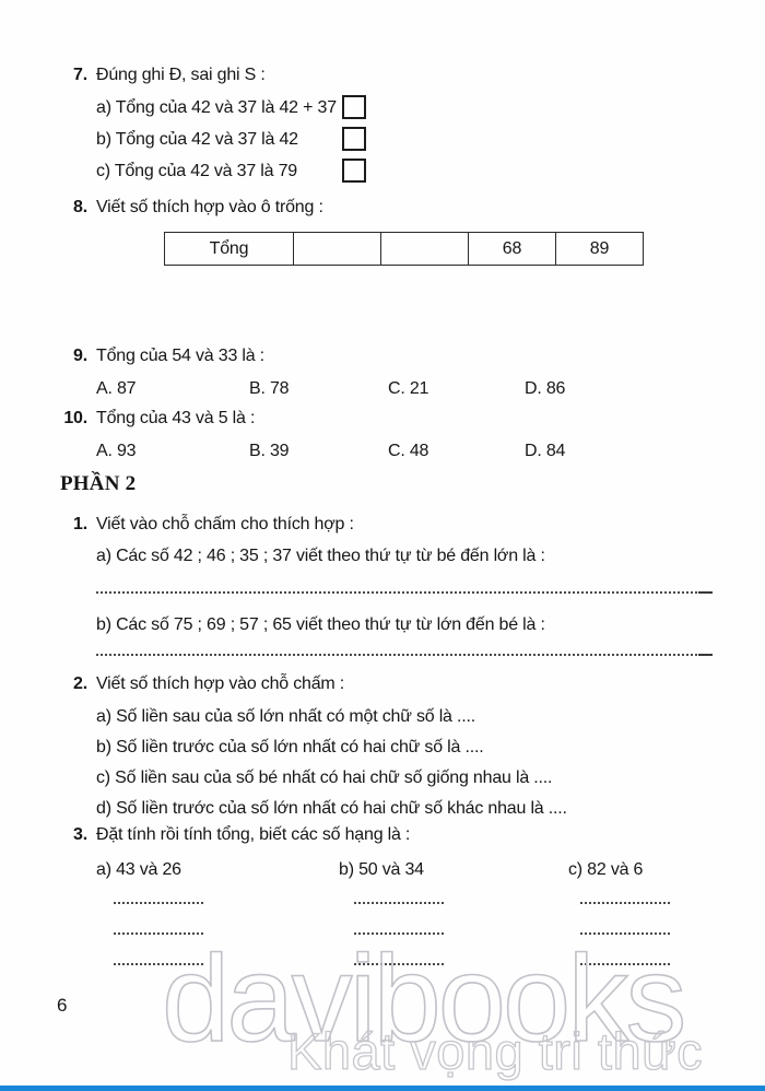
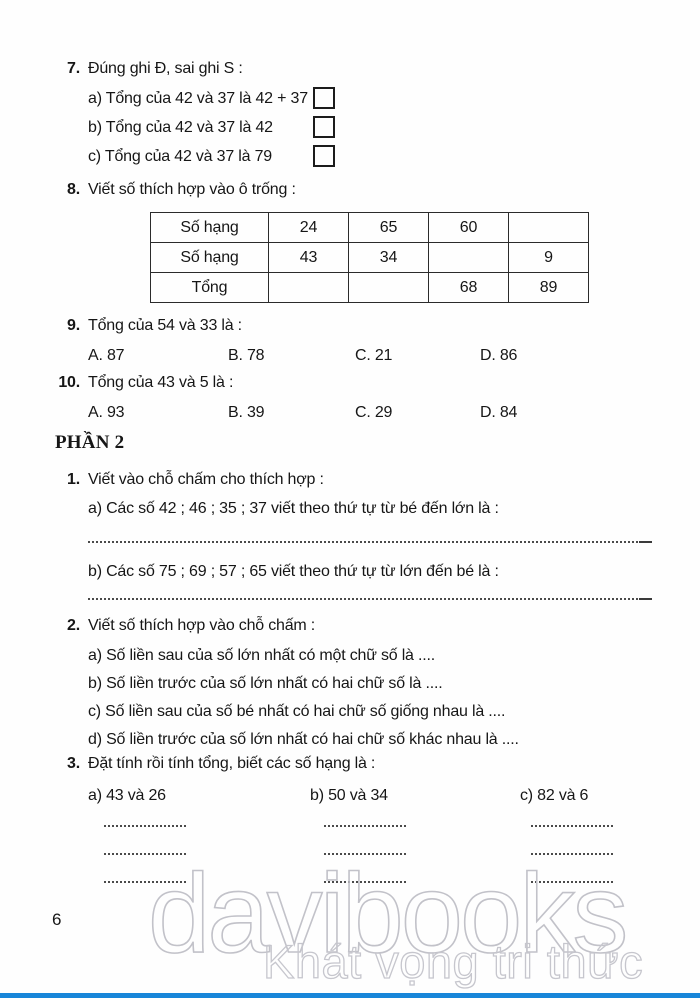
  7.
  Đúng ghi Đ, sai ghi S :
  a) Tổng của 42 và 37 là 42 + 37
  b) Tổng của 42 và 37 là 42
  c) Tổng của 42 và 37 là 79
  8.
  Viết số thích hợp vào ô trống :
+ Số hạng	24	65	60
+ Số hạng	43	34		9
  Tổng			68	89
  9.
  Tổng của 54 và 33 là :
  A. 87
  B. 78
  C. 21
  D. 86
  10.
  Tổng của 43 và 5 là :
  A. 93
  B. 39
- C. 48
+ C. 29
  D. 84
  PHẦN 2
  1.
  Viết vào chỗ chấm cho thích hợp :
  a) Các số 42 ; 46 ; 35 ; 37 viết theo thứ tự từ bé đến lớn là :
  b) Các số 75 ; 69 ; 57 ; 65 viết theo thứ tự từ lớn đến bé là :
  2.
  Viết số thích hợp vào chỗ chấm :
  a) Số liền sau của số lớn nhất có một chữ số là ....
  b) Số liền trước của số lớn nhất có hai chữ số là ....
  c) Số liền sau của số bé nhất có hai chữ số giống nhau là ....
  d) Số liền trước của số lớn nhất có hai chữ số khác nhau là ....
  3.
  Đặt tính rồi tính tổng, biết các số hạng là :
  a) 43 và 26
  b) 50 và 34
  c) 82 và 6
  6
  davibooks
  Khát vọng tri thức
